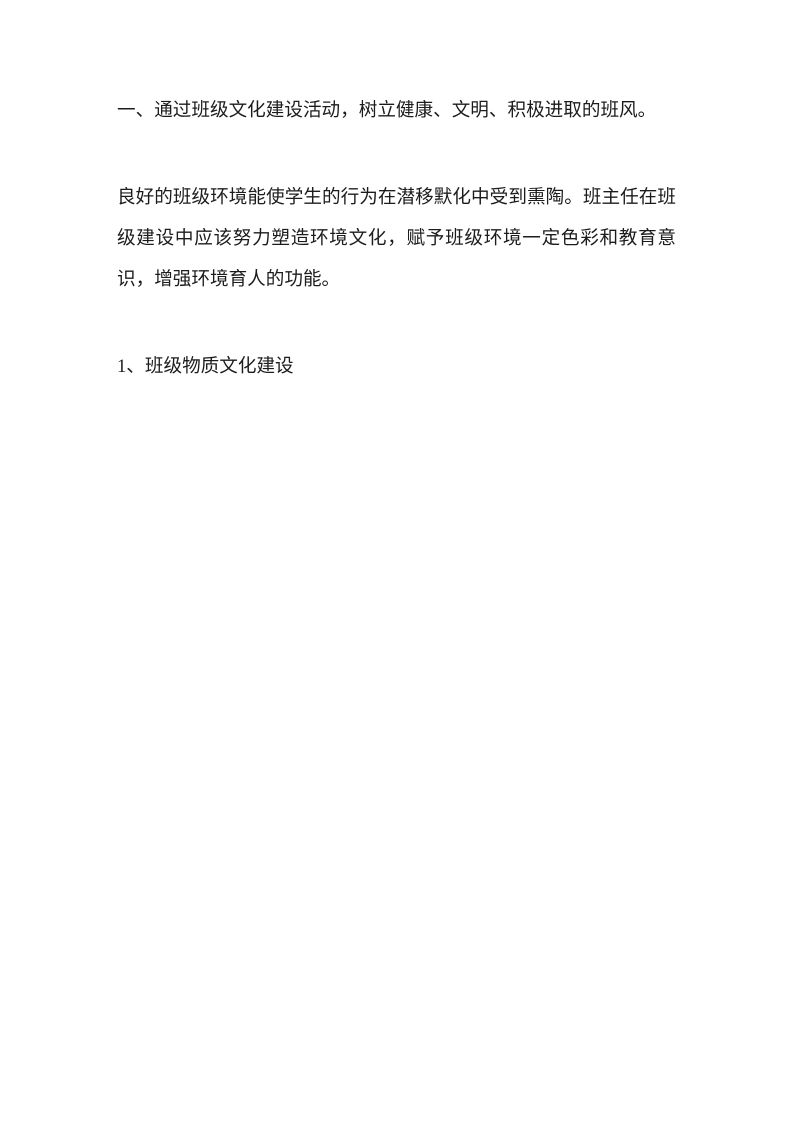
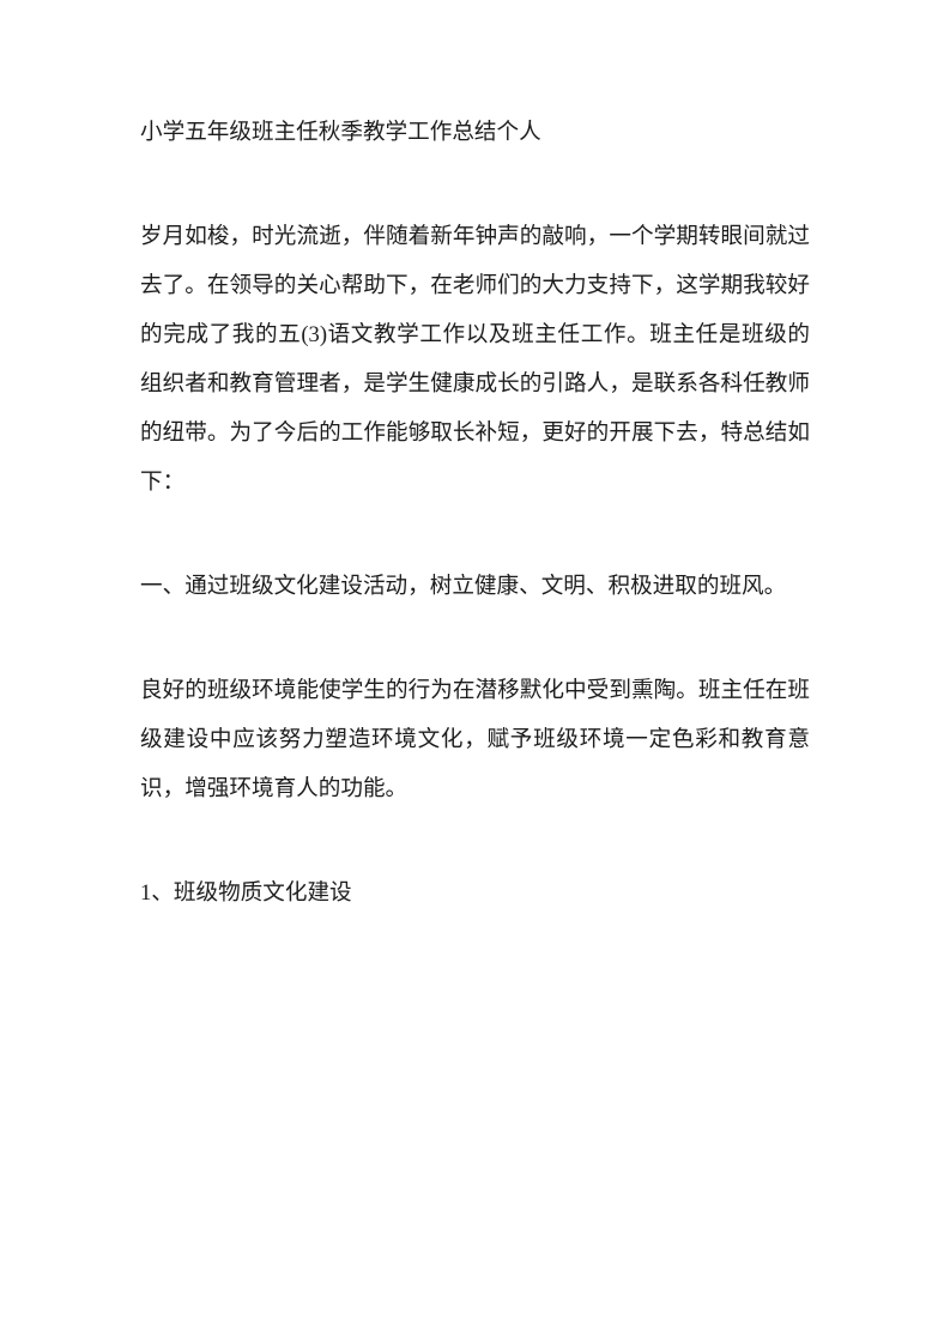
+ 小学五年级班主任秋季教学工作总结个人
+ 岁月如梭，时光流逝，伴随着新年钟声的敲响，一个学期转眼间就过去了。在领导的关心帮助下，在老师们的大力支持下，这学期我较好的完成了我的五(3)语文教学工作以及班主任工作。班主任是班级的组织者和教育管理者，是学生健康成长的引路人，是联系各科任教师的纽带。为了今后的工作能够取长补短，更好的开展下去，特总结如下：
  一、通过班级文化建设活动，树立健康、文明、积极进取的班风。
  良好的班级环境能使学生的行为在潜移默化中受到熏陶。班主任在班级建设中应该努力塑造环境文化，赋予班级环境一定色彩和教育意识，增强环境育人的功能。
  1、班级物质文化建设
